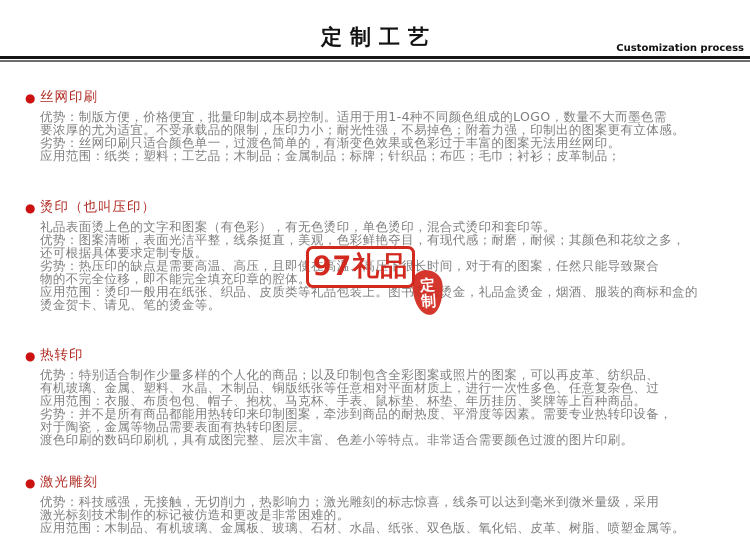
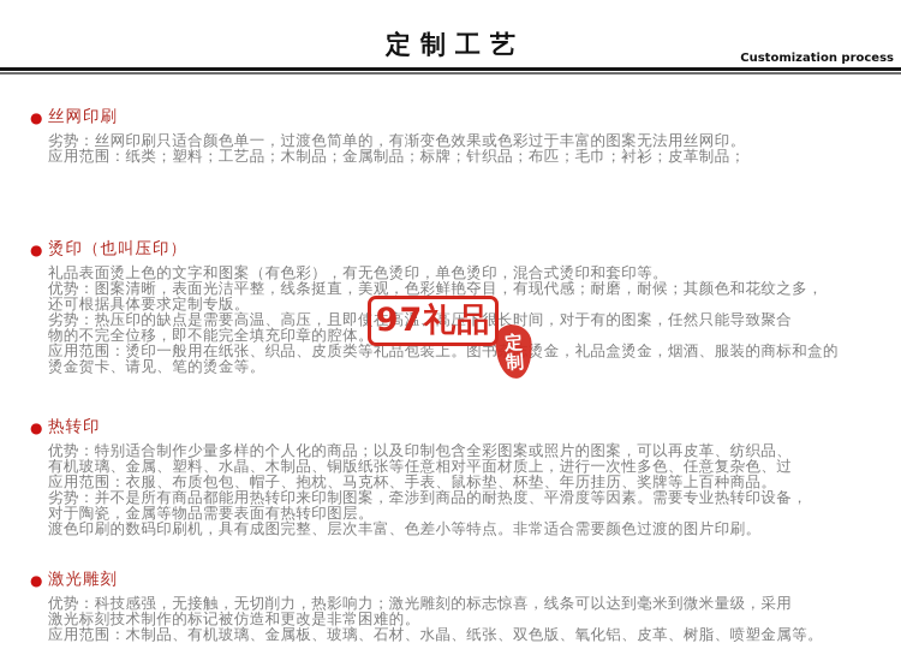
  定制工艺
  Customization process
  ●
  丝网印刷
- 优势：制版方便，价格便宜，批量印制成本易控制。适用于用1-4种不同颜色组成的LOGO，数量不大而墨色需
- 要浓厚的尤为适宜。不受承载品的限制，压印力小；耐光性强，不易掉色；附着力强，印制出的图案更有立体感。
  劣势：丝网印刷只适合颜色单一，过渡色简单的，有渐变色效果或色彩过于丰富的图案无法用丝网印。
  应用范围：纸类；塑料；工艺品；木制品；金属制品；标牌；针织品；布匹；毛巾；衬衫；皮革制品；
  ●
  烫印（也叫压印）
  礼品表面烫上色的文字和图案（有色彩），有无色烫印，单色烫印，混合式烫印和套印等。
  优势：图案清晰，表面光洁平整，线条挺直，美观，色彩鲜艳夺目，有现代感；耐磨，耐候；其颜色和花纹之多，
  还可根据具体要求定制专版。
  劣势：热压印的缺点是需要高温、高压，且即使在高温、高压下很长时间，对于有的图案，任然只能导致聚合
  物的不完全位移，即不能完全填充印章的腔体。
  应用范围：烫印一般用在纸张、织品、皮质类等礼品包装上。图书烫金，礼品盒烫金，烟酒、服装的商标和盒的
  烫金贺卡、请见、笔的烫金等。
  ●
  热转印
  优势：特别适合制作少量多样的个人化的商品；以及印制包含全彩图案或照片的图案，可以再皮革、纺织品、
  有机玻璃、金属、塑料、水晶、木制品、铜版纸张等任意相对平面材质上，进行一次性多色、任意复杂色、过
  应用范围：衣服、布质包包、帽子、抱枕、马克杯、手表、鼠标垫、杯垫、年历挂历、奖牌等上百种商品。
  劣势：并不是所有商品都能用热转印来印制图案，牵涉到商品的耐热度、平滑度等因素。需要专业热转印设备，
  对于陶瓷，金属等物品需要表面有热转印图层。
  渡色印刷的数码印刷机，具有成图完整、层次丰富、色差小等特点。非常适合需要颜色过渡的图片印刷。
  ●
  激光雕刻
  优势：科技感强，无接触，无切削力，热影响力；激光雕刻的标志惊喜，线条可以达到毫米到微米量级，采用
  激光标刻技术制作的标记被仿造和更改是非常困难的。
  应用范围：木制品、有机玻璃、金属板、玻璃、石材、水晶、纸张、双色版、氧化铝、皮革、树脂、喷塑金属等。
  97礼品
